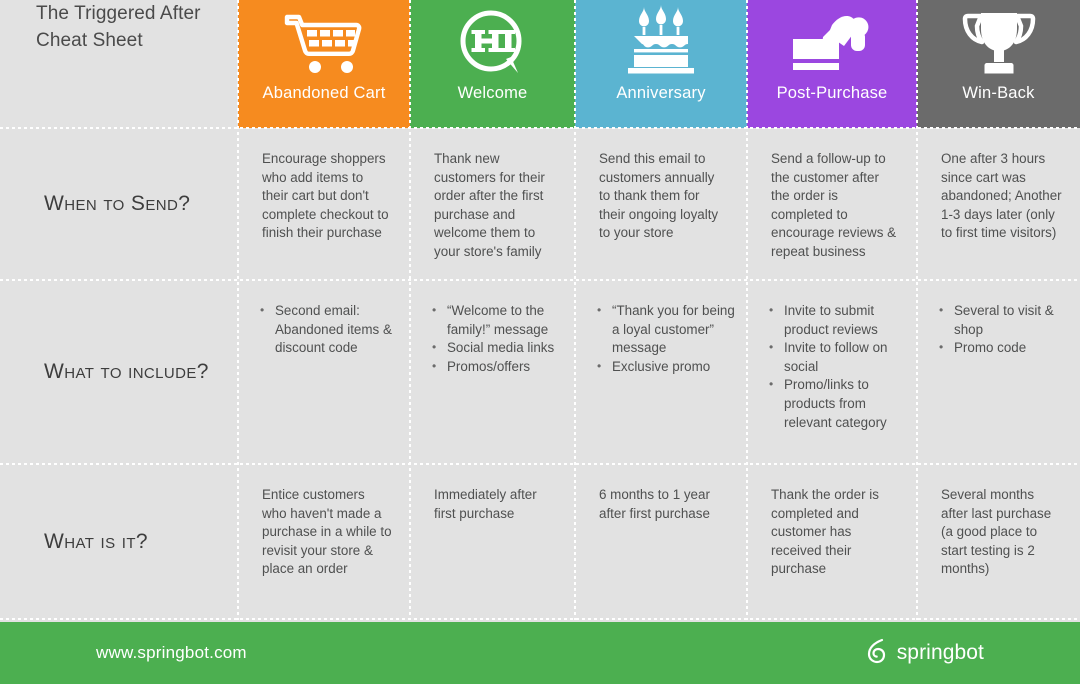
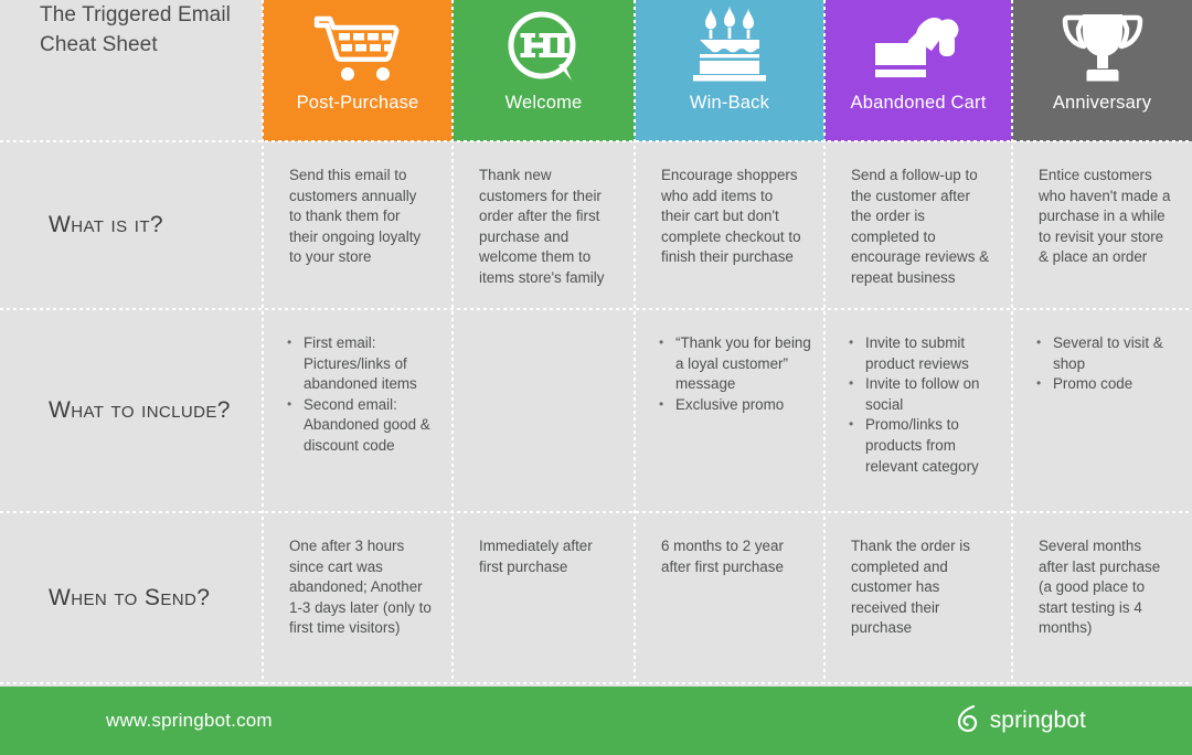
- The Triggered After Cheat Sheet
+ The Triggered Email Cheat Sheet
- Abandoned Cart
+ Post-Purchase
  Welcome
- Anniversary
+ Win-Back
- Post-Purchase
+ Abandoned Cart
- Win-Back
+ Anniversary
- When to Send?
+ What is it?
- Encourage shoppers who add items to their cart but don't complete checkout to finish their purchase
+ Send this email to customers annually to thank them for their ongoing loyalty to your store
- Thank new customers for their order after the first purchase and welcome them to your store's family
+ Thank new customers for their order after the first purchase and welcome them to items store's family
- Send this email to customers annually to thank them for their ongoing loyalty to your store
+ Encourage shoppers who add items to their cart but don't complete checkout to finish their purchase
  Send a follow-up to the customer after the order is completed to encourage reviews & repeat business
- One after 3 hours since cart was abandoned; Another 1-3 days later (only to first time visitors)
+ Entice customers who haven't made a purchase in a while to revisit your store & place an order
  What to include?
+ First email: Pictures/links of abandoned items
- Second email: Abandoned items & discount code
+ Second email: Abandoned good & discount code
- “Welcome to the family!” message
- Social media links
- Promos/offers
  “Thank you for being a loyal customer” message
  Exclusive promo
  Invite to submit product reviews
  Invite to follow on social
  Promo/links to products from relevant category
  Several to visit & shop
  Promo code
- What is it?
+ When to Send?
- Entice customers who haven't made a purchase in a while to revisit your store & place an order
+ One after 3 hours since cart was abandoned; Another 1-3 days later (only to first time visitors)
  Immediately after first purchase
- 6 months to 1 year after first purchase
+ 6 months to 2 year after first purchase
  Thank the order is completed and customer has received their purchase
- Several months after last purchase (a good place to start testing is 2 months)
+ Several months after last purchase (a good place to start testing is 4 months)
  www.springbot.com
  springbot
